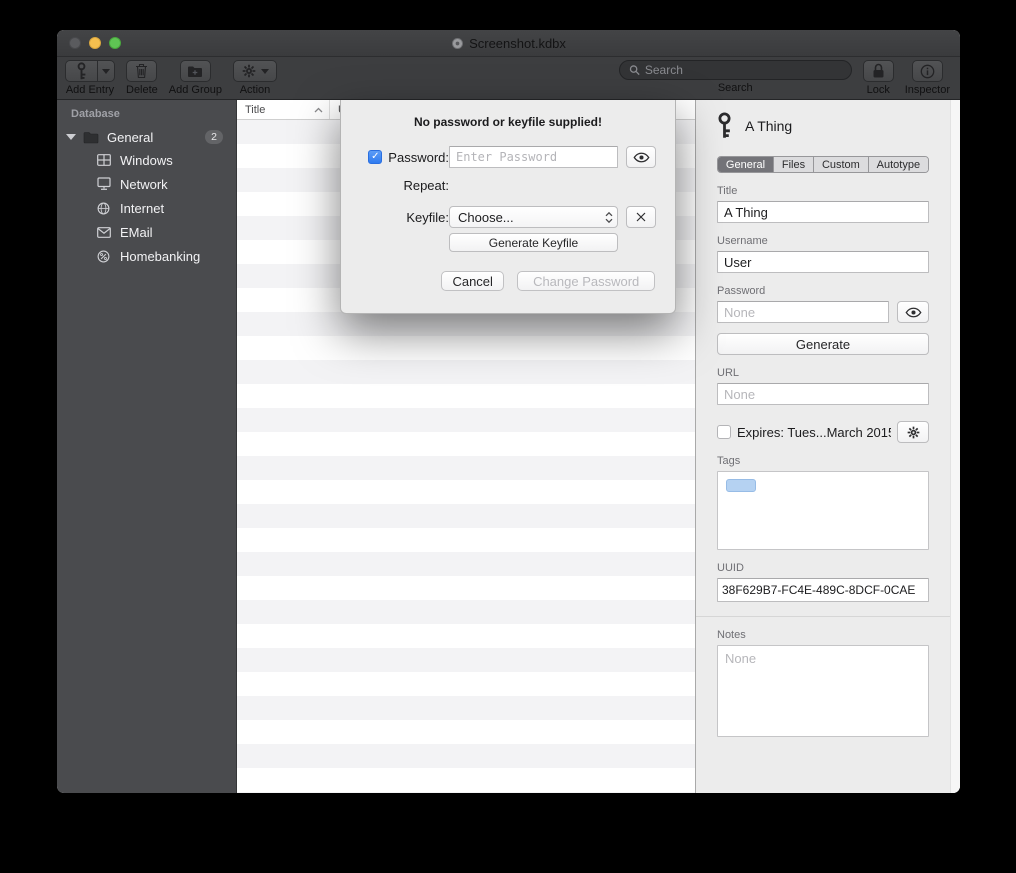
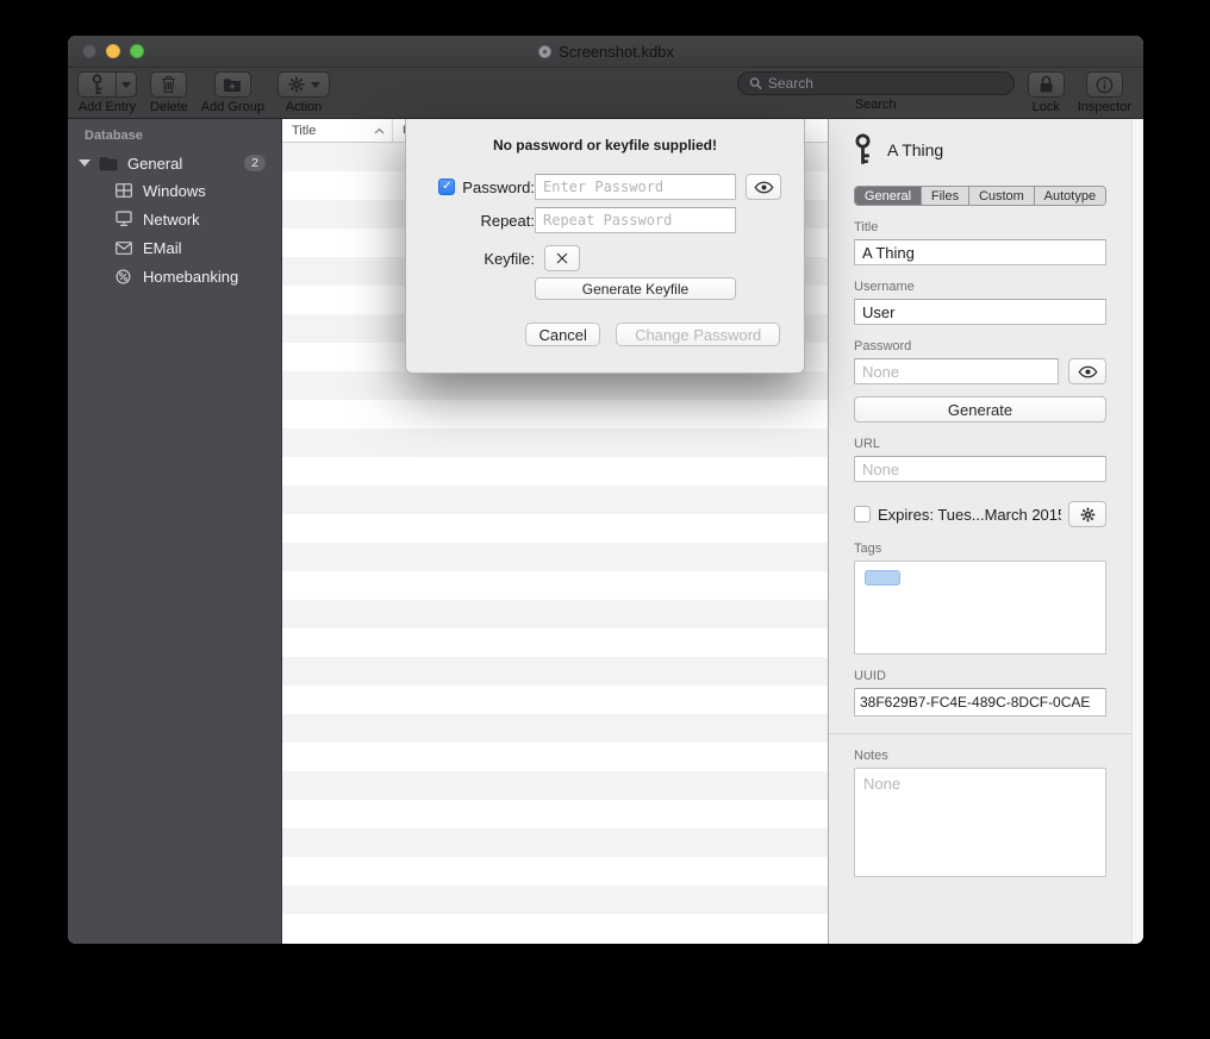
  Screenshot.kdbx
  Add Entry
  Delete
  Add Group
  Action
  Search
  Search
  Lock
  Inspector
  Database
  General
  2
  Windows
  Network
- Internet
  EMail
  Homebanking
  Title
  A Thing
  General
  Files
  Custom
  Autotype
  Title
  A Thing
  Username
  User
  Password
  None
  Generate
  URL
  None
  Expires: Tues...March 201
  Tags
  UUID
  38F629B7-FC4E-489C-8DCF-0CAE
  Notes
  None
  No password or keyfile supplied!
  ✓
  Password:
  Enter Password
  Repeat:
+ Repeat Password
  Keyfile:
- Choose...
  Generate Keyfile
  Cancel
  Change Password
